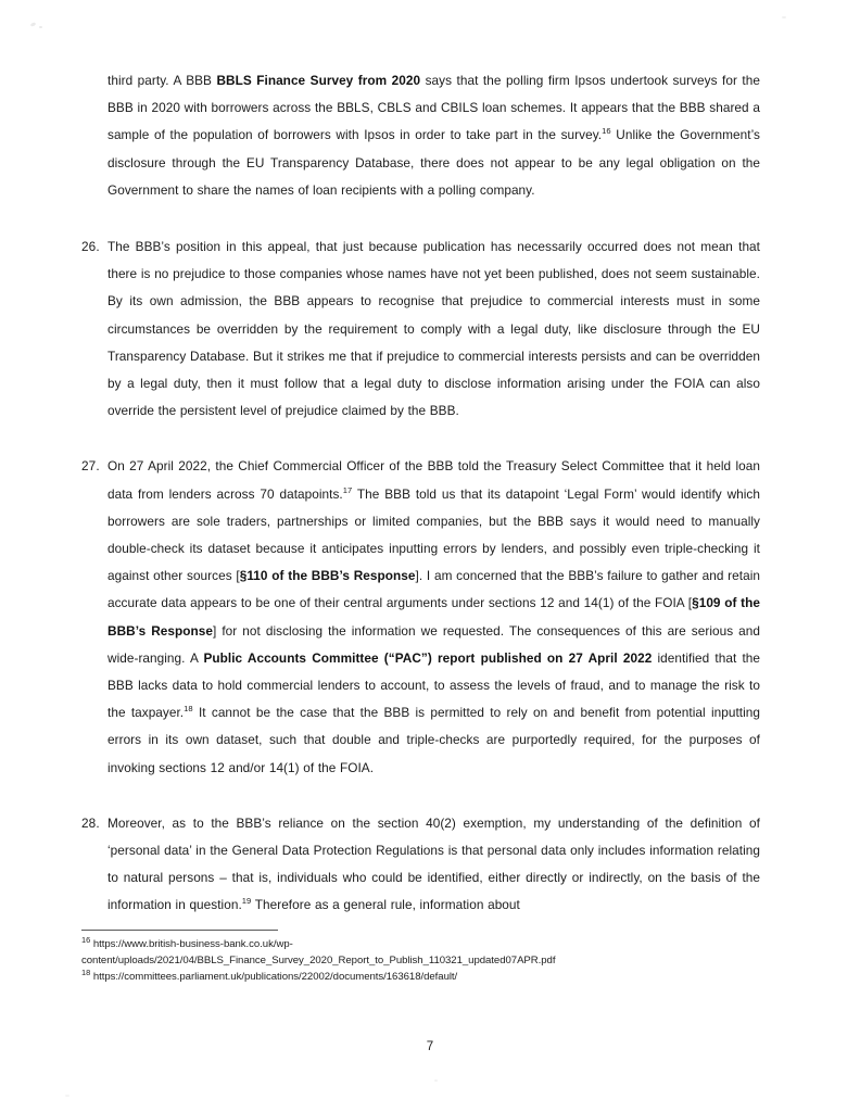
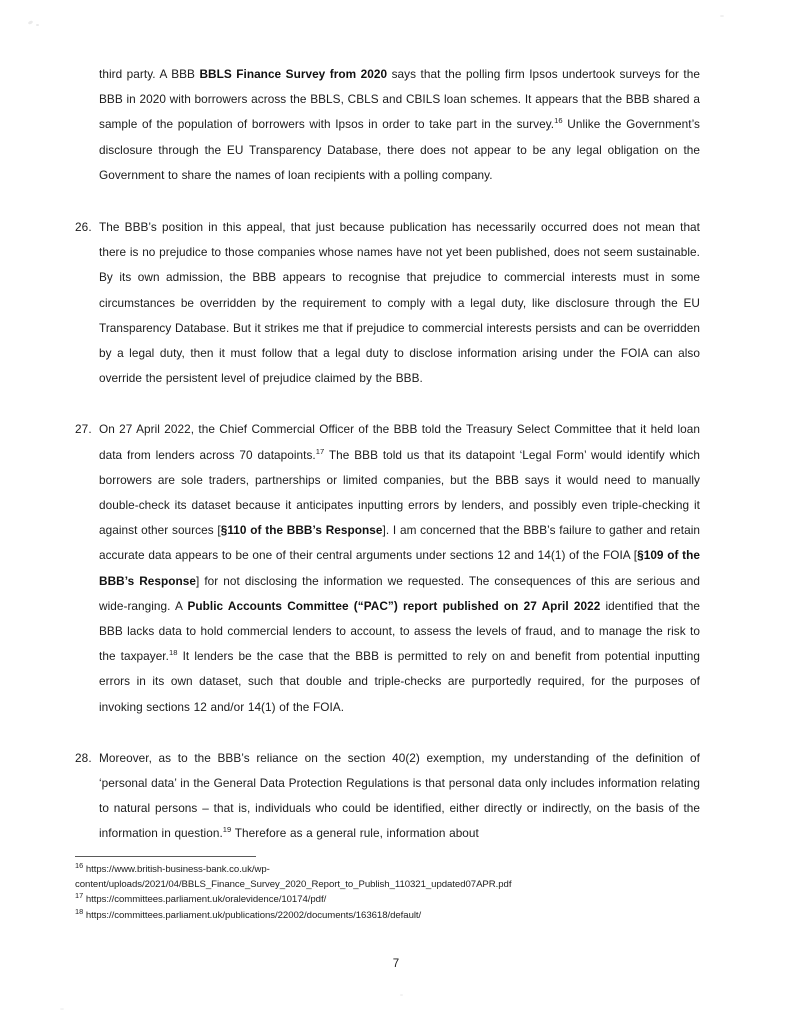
  third party. A BBB BBLS Finance Survey from 2020 says that the polling firm Ipsos undertook surveys for the BBB in 2020 with borrowers across the BBLS, CBLS and CBILS loan schemes. It appears that the BBB shared a sample of the population of borrowers with Ipsos in order to take part in the survey.16 Unlike the Government’s disclosure through the EU Transparency Database, there does not appear to be any legal obligation on the Government to share the names of loan recipients with a polling company.
  26.
  The BBB’s position in this appeal, that just because publication has necessarily occurred does not mean that there is no prejudice to those companies whose names have not yet been published, does not seem sustainable. By its own admission, the BBB appears to recognise that prejudice to commercial interests must in some circumstances be overridden by the requirement to comply with a legal duty, like disclosure through the EU Transparency Database. But it strikes me that if prejudice to commercial interests persists and can be overridden by a legal duty, then it must follow that a legal duty to disclose information arising under the FOIA can also override the persistent level of prejudice claimed by the BBB.
  27.
- On 27 April 2022, the Chief Commercial Officer of the BBB told the Treasury Select Committee that it held loan data from lenders across 70 datapoints.17 The BBB told us that its datapoint ‘Legal Form’ would identify which borrowers are sole traders, partnerships or limited companies, but the BBB says it would need to manually double-check its dataset because it anticipates inputting errors by lenders, and possibly even triple-checking it against other sources [§110 of the BBB’s Response]. I am concerned that the BBB’s failure to gather and retain accurate data appears to be one of their central arguments under sections 12 and 14(1) of the FOIA [§109 of the BBB’s Response] for not disclosing the information we requested. The consequences of this are serious and wide-ranging. A Public Accounts Committee (“PAC”) report published on 27 April 2022 identified that the BBB lacks data to hold commercial lenders to account, to assess the levels of fraud, and to manage the risk to the taxpayer.18 It cannot be the case that the BBB is permitted to rely on and benefit from potential inputting errors in its own dataset, such that double and triple-checks are purportedly required, for the purposes of invoking sections 12 and/or 14(1) of the FOIA.
+ On 27 April 2022, the Chief Commercial Officer of the BBB told the Treasury Select Committee that it held loan data from lenders across 70 datapoints.17 The BBB told us that its datapoint ‘Legal Form’ would identify which borrowers are sole traders, partnerships or limited companies, but the BBB says it would need to manually double-check its dataset because it anticipates inputting errors by lenders, and possibly even triple-checking it against other sources [§110 of the BBB’s Response]. I am concerned that the BBB’s failure to gather and retain accurate data appears to be one of their central arguments under sections 12 and 14(1) of the FOIA [§109 of the BBB’s Response] for not disclosing the information we requested. The consequences of this are serious and wide-ranging. A Public Accounts Committee (“PAC”) report published on 27 April 2022 identified that the BBB lacks data to hold commercial lenders to account, to assess the levels of fraud, and to manage the risk to the taxpayer.18 It lenders be the case that the BBB is permitted to rely on and benefit from potential inputting errors in its own dataset, such that double and triple-checks are purportedly required, for the purposes of invoking sections 12 and/or 14(1) of the FOIA.
  28.
  Moreover, as to the BBB’s reliance on the section 40(2) exemption, my understanding of the definition of ‘personal data’ in the General Data Protection Regulations is that personal data only includes information relating to natural persons – that is, individuals who could be identified, either directly or indirectly, on the basis of the information in question.19 Therefore as a general rule, information about
  16 https://www.british-business-bank.co.uk/wp-content/uploads/2021/04/BBLS_Finance_Survey_2020_Report_to_Publish_110321_updated07APR.pdf
+ 17 https://committees.parliament.uk/oralevidence/10174/pdf/
  18 https://committees.parliament.uk/publications/22002/documents/163618/default/
  7
